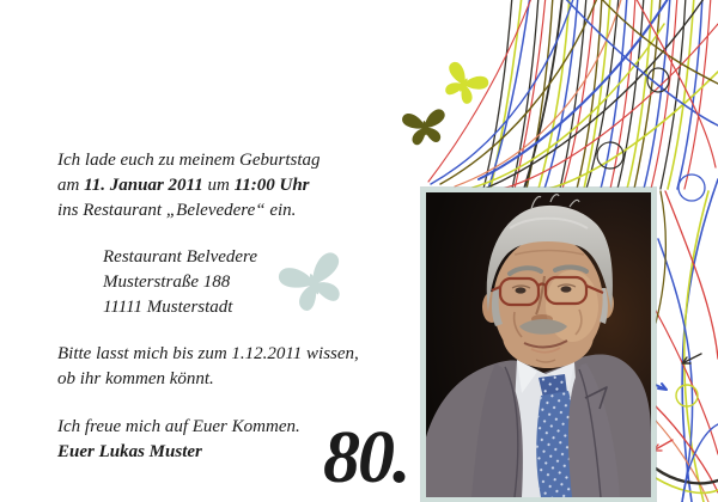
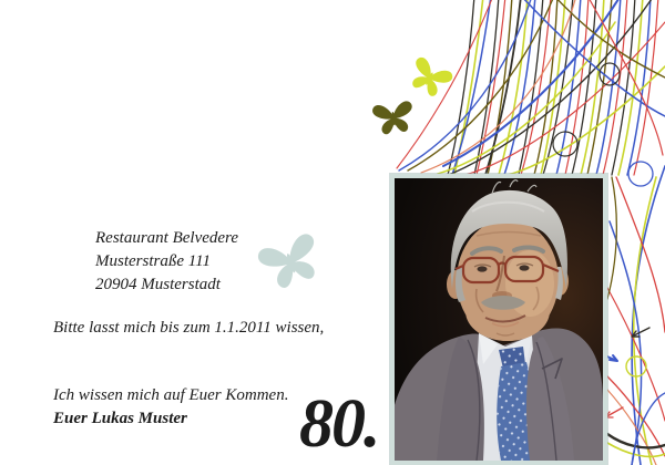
- Ich lade euch zu meinem Geburtstag
- am 11. Januar 2011 um 11:00 Uhr
- ins Restaurant „Belevedere“ ein.
  Restaurant Belvedere
- Musterstraße 188
+ Musterstraße 111
- 11111 Musterstadt
+ 20904 Musterstadt
- Bitte lasst mich bis zum 1.12.2011 wissen,
+ Bitte lasst mich bis zum 1.1.2011 wissen,
- ob ihr kommen könnt.
- Ich freue mich auf Euer Kommen.
+ Ich wissen mich auf Euer Kommen.
  Euer Lukas Muster
  80.
